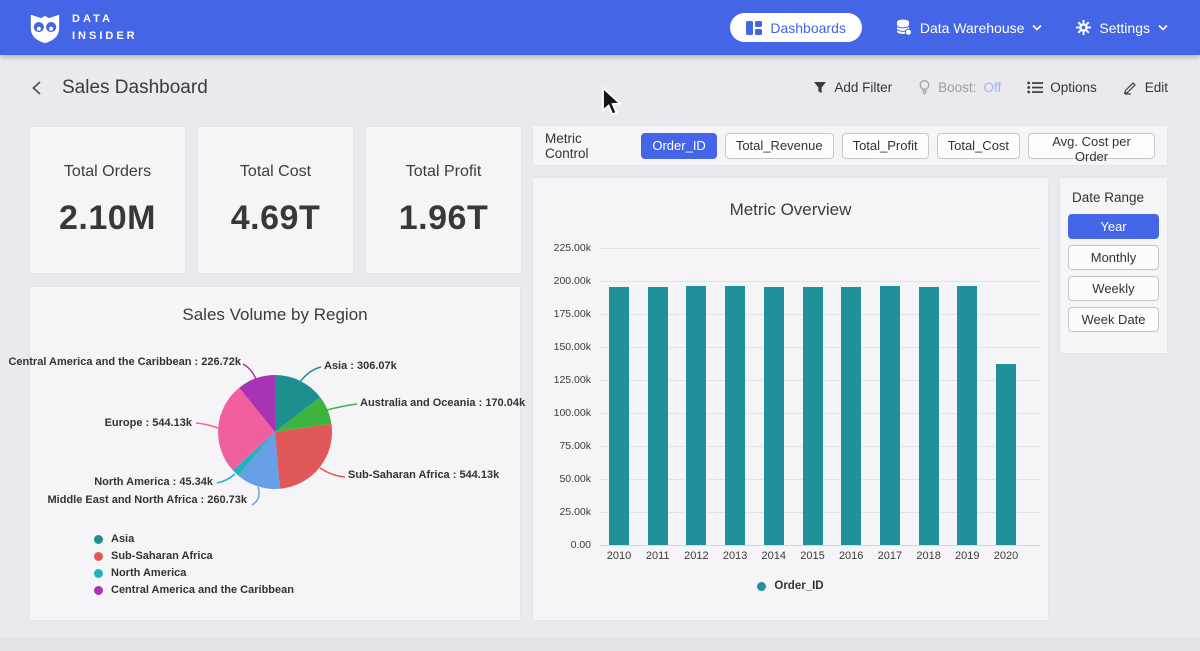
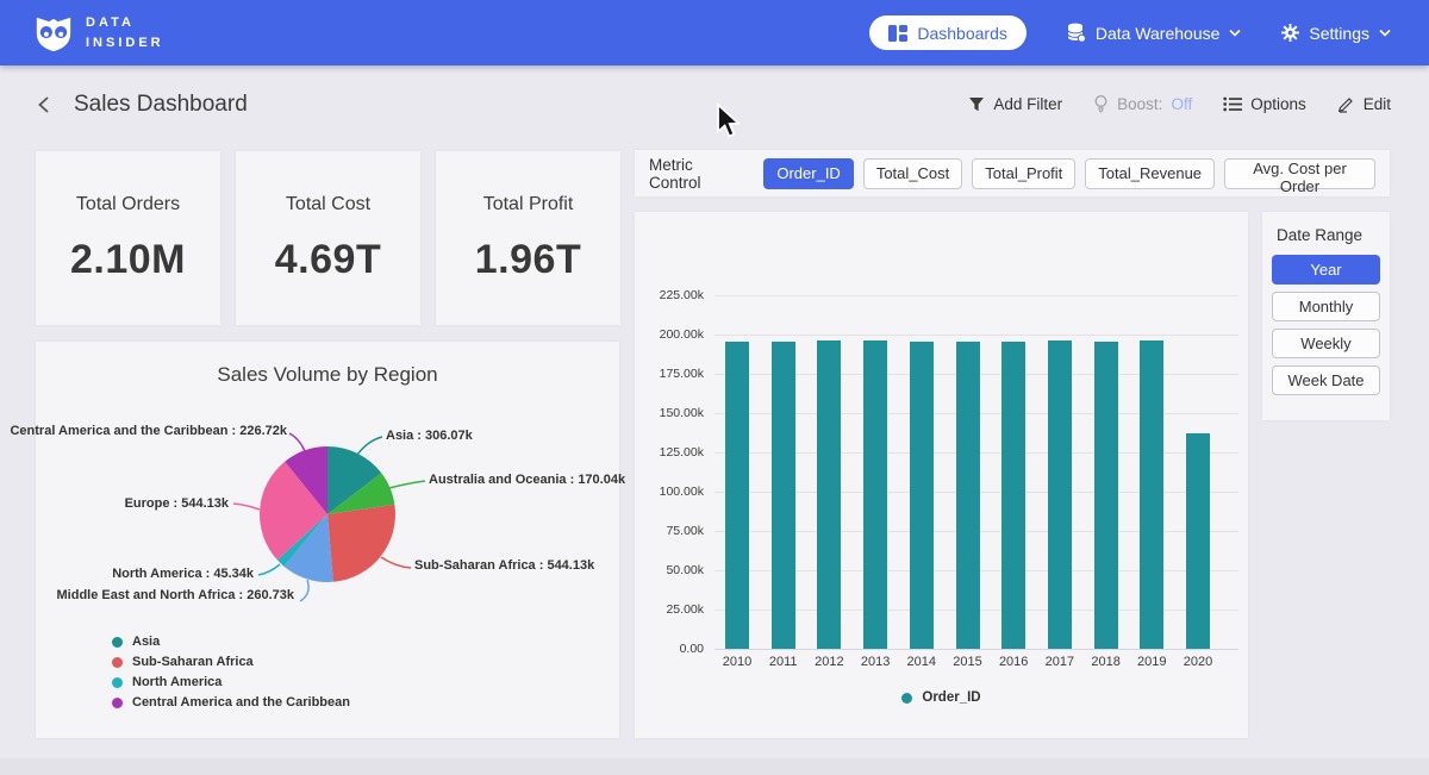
  DATA
  INSIDER
  Dashboards
  Data Warehouse
  Settings
  Sales Dashboard
  Add Filter
  Boost:
  Off
  Options
  Edit
  Total Orders
  2.10M
  Total Cost
  4.69T
  Total Profit
  1.96T
  Metric Control
  Order_ID
- Total_Revenue
+ Total_Cost
  Total_Profit
- Total_Cost
+ Total_Revenue
  Avg. Cost per Order
- Metric Overview
  225.00k
  200.00k
  175.00k
  150.00k
  125.00k
  100.00k
  75.00k
  50.00k
  25.00k
  0.00
  2010
  2011
  2012
  2013
  2014
  2015
  2016
  2017
  2018
  2019
  2020
  Order_ID
  Date Range
  Year
  Monthly
  Weekly
  Week Date
  Sales Volume by Region
  Central America and the Caribbean : 226.72k
  Asia : 306.07k
  Australia and Oceania : 170.04k
  Europe : 544.13k
  Sub-Saharan Africa : 544.13k
  North America : 45.34k
  Middle East and North Africa : 260.73k
  Asia
  Sub-Saharan Africa
  North America
  Central America and the Caribbean
